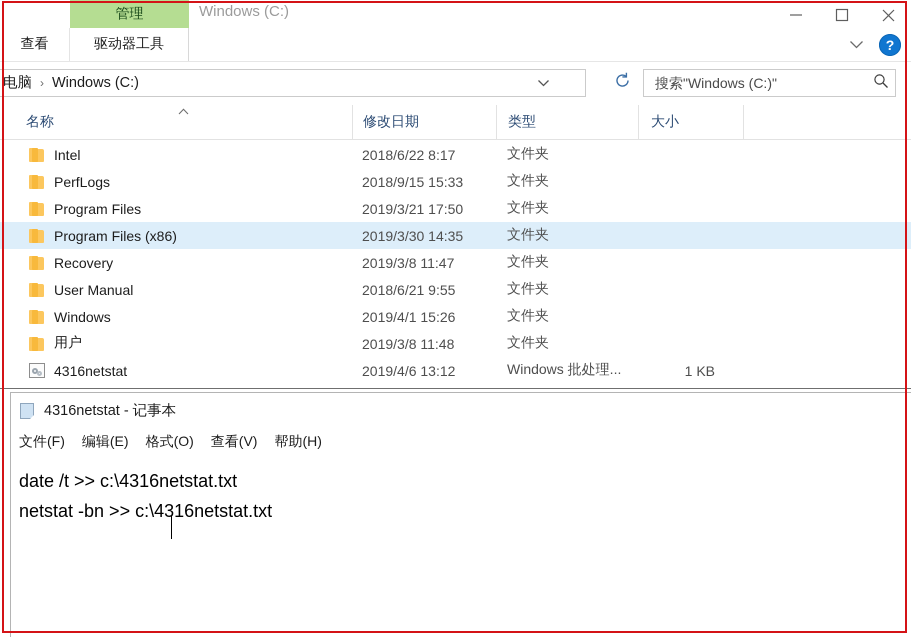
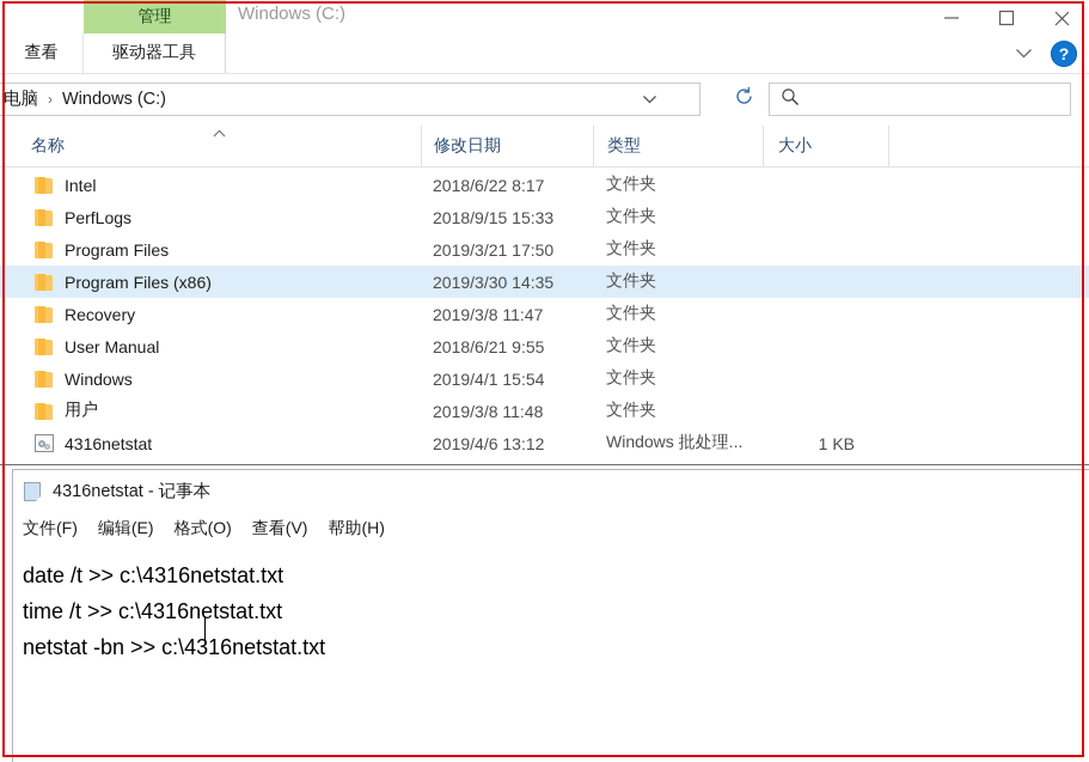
  管理
  Windows (C:)
  查看
  驱动器工具
  ?
  电脑
  ›
  Windows (C:)
- 搜索"Windows (C:)"
  名称
  修改日期
  类型
  大小
  Intel
  2018/6/22 8:17
  文件夹
  PerfLogs
  2018/9/15 15:33
  文件夹
  Program Files
  2019/3/21 17:50
  文件夹
  Program Files (x86)
  2019/3/30 14:35
  文件夹
  Recovery
  2019/3/8 11:47
  文件夹
  User Manual
  2018/6/21 9:55
  文件夹
  Windows
- 2019/4/1 15:26
+ 2019/4/1 15:54
  文件夹
  用户
  2019/3/8 11:48
  文件夹
  4316netstat
  2019/4/6 13:12
  Windows 批处理...
  1 KB
  4316netstat - 记事本
  文件(F)
  编辑(E)
  格式(O)
  查看(V)
  帮助(H)
  date /t >> c:\4316netstat.txt
+ time /t >> c:\4316netstat.txt
  netstat -bn >> c:\4316netstat.txt
